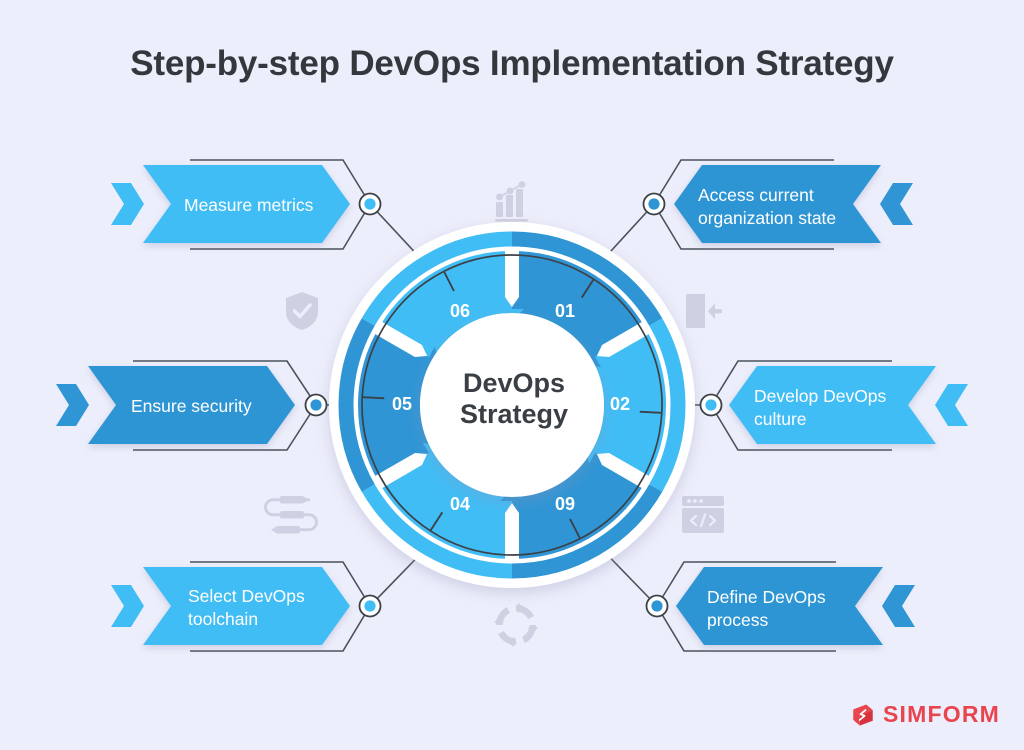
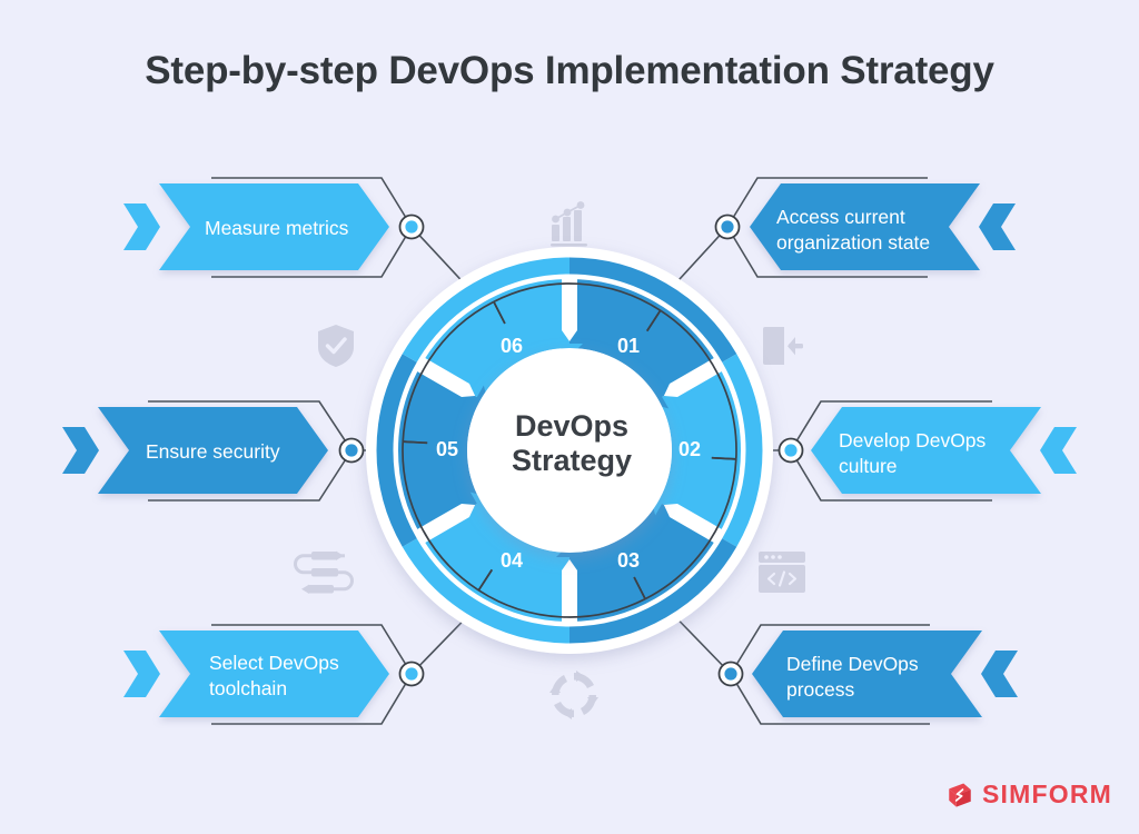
  Step-by-step DevOps Implementation Strategy
  DevOps
  Strategy
  01
  02
- 09
+ 03
  04
  05
  06
  Measure metrics
  Ensure security
  Select DevOps
  toolchain
  Access current
  organization state
  Develop DevOps
  culture
  Define DevOps
  process
  SIMFORM
